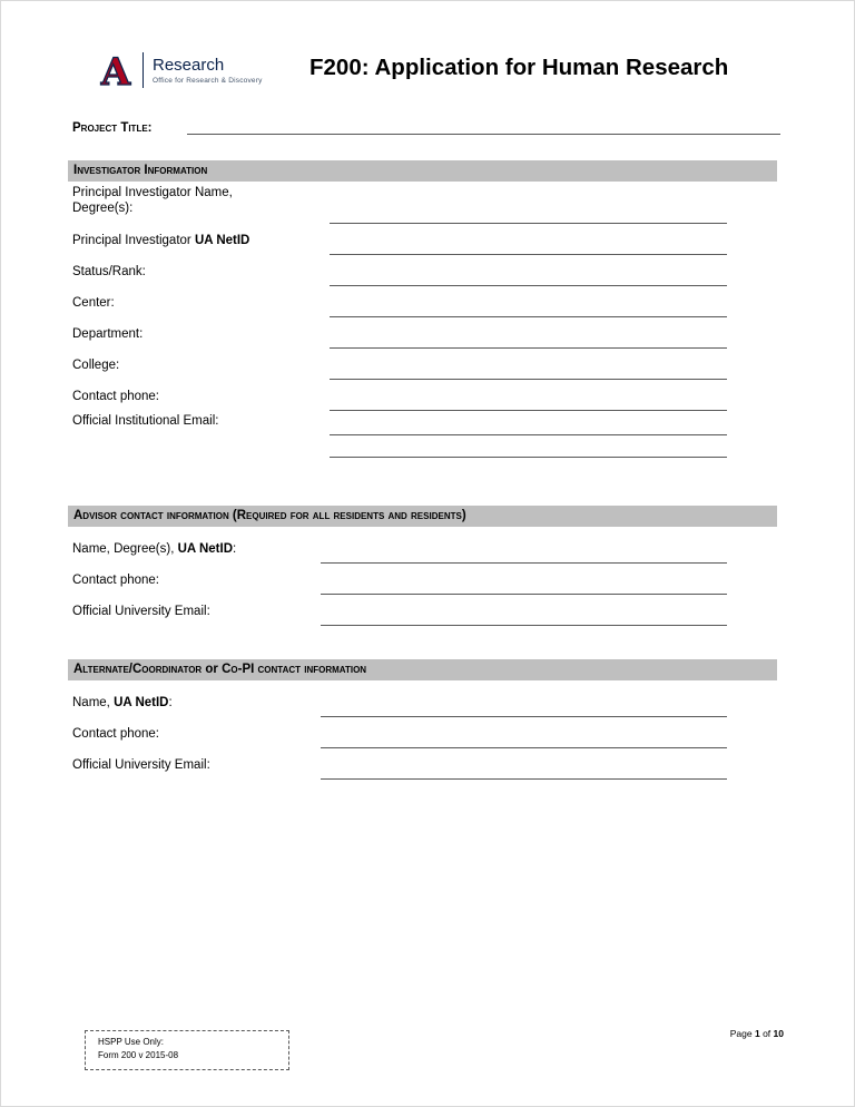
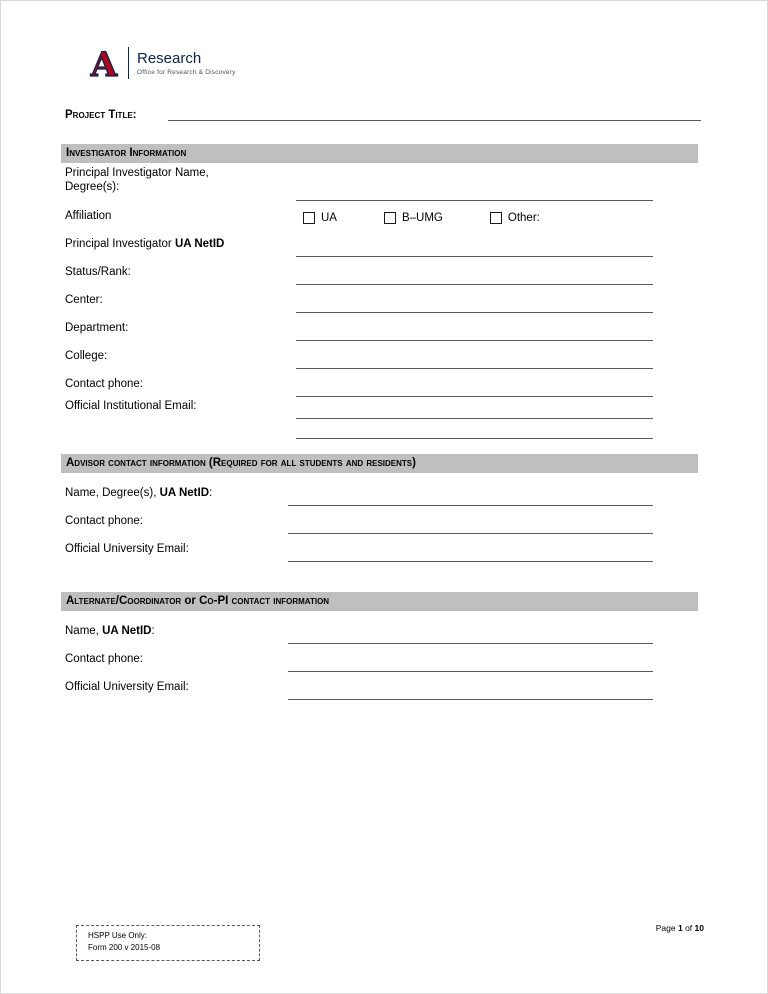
  A
  Research
- F200: Application for Human Research
  Project Title:
  Investigator Information
  Principal Investigator Name,
  Degree(s):
+ Affiliation
+ UA
+ B–UMG
+ Other:
  Principal Investigator UA NetID
  Status/Rank:
  Center:
  Department:
  College:
  Contact phone:
  Official Institutional Email:
- Advisor contact information (Required for all residents and residents)
+ Advisor contact information (Required for all students and residents)
  Name, Degree(s), UA NetID:
  Contact phone:
  Official University Email:
  Alternate/Coordinator or Co-PI contact information
  Name, UA NetID:
  Contact phone:
  Official University Email:
  HSPP Use Only:
  Form 200 v 2015-08
  Page 1 of 10
